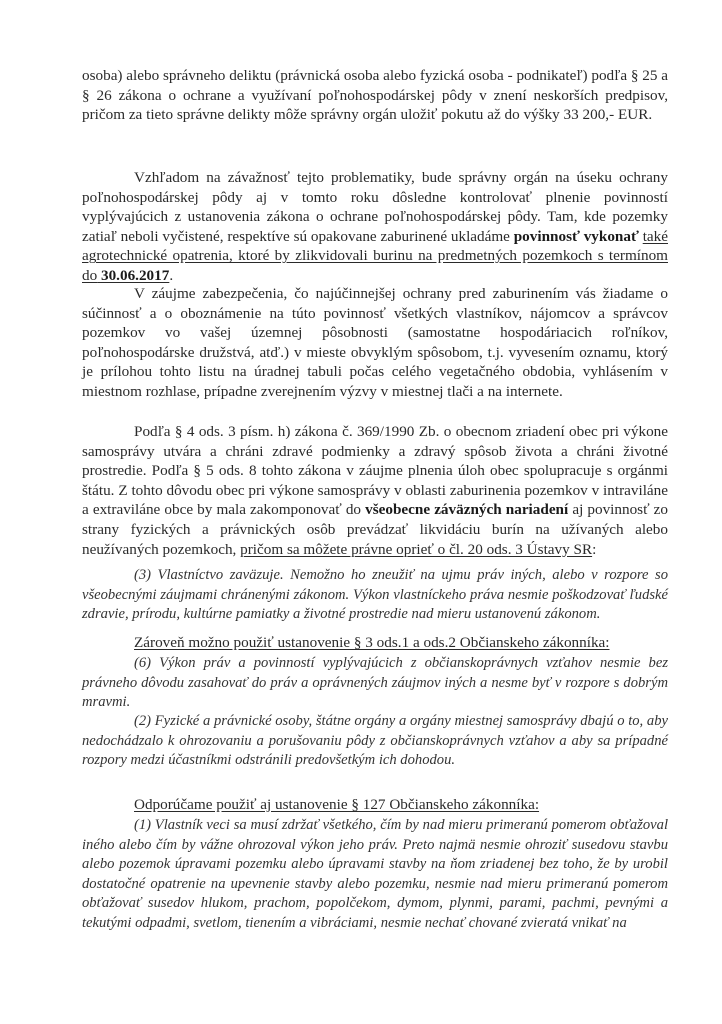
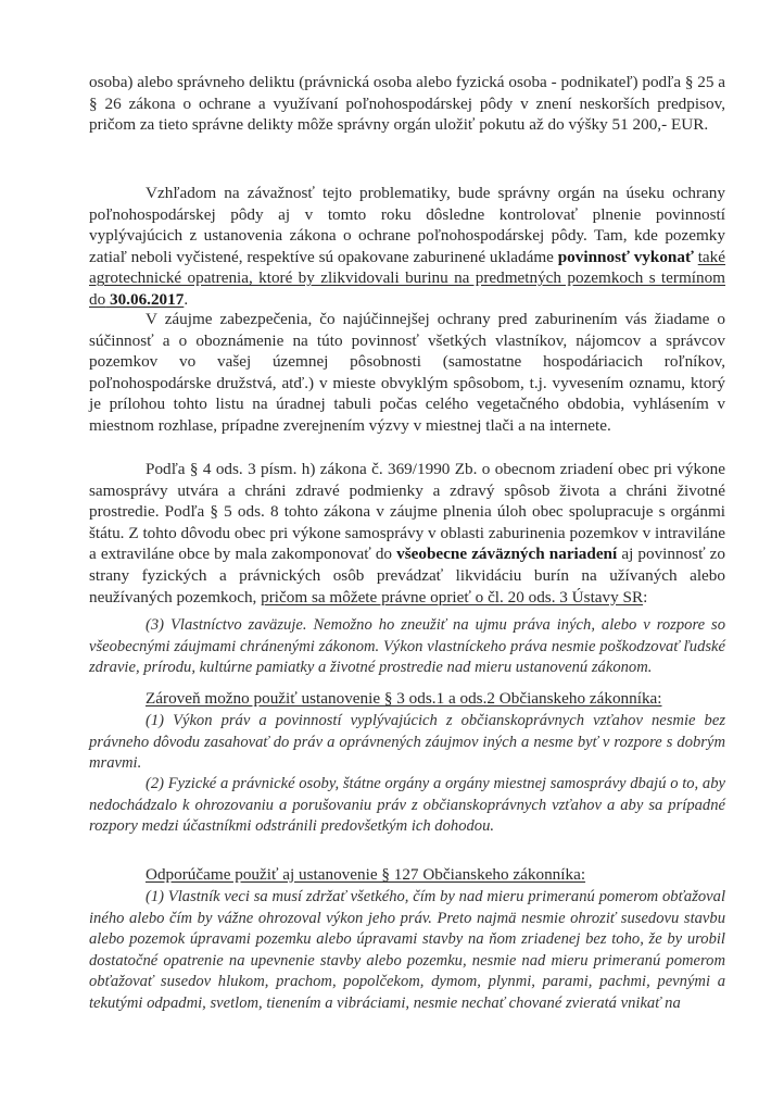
- osoba) alebo správneho deliktu (právnická osoba alebo fyzická osoba - podnikateľ) podľa § 25 a § 26 zákona o ochrane a využívaní poľnohospodárskej pôdy v znení neskorších predpisov, pričom za tieto správne delikty môže správny orgán uložiť pokutu až do výšky 33 200,- EUR.
+ osoba) alebo správneho deliktu (právnická osoba alebo fyzická osoba - podnikateľ) podľa § 25 a § 26 zákona o ochrane a využívaní poľnohospodárskej pôdy v znení neskorších predpisov, pričom za tieto správne delikty môže správny orgán uložiť pokutu až do výšky 51 200,- EUR.
  Vzhľadom na závažnosť tejto problematiky, bude správny orgán na úseku ochrany poľnohospodárskej pôdy aj v tomto roku dôsledne kontrolovať plnenie povinností vyplývajúcich z ustanovenia zákona o ochrane poľnohospodárskej pôdy. Tam, kde pozemky zatiaľ neboli vyčistené, respektíve sú opakovane zaburinené ukladáme povinnosť vykonať také agrotechnické opatrenia, ktoré by zlikvidovali burinu na predmetných pozemkoch s termínom do 30.06.2017.
  V záujme zabezpečenia, čo najúčinnejšej ochrany pred zaburinením vás žiadame o súčinnosť a o oboznámenie na túto povinnosť všetkých vlastníkov, nájomcov a správcov pozemkov vo vašej územnej pôsobnosti (samostatne hospodáriacich roľníkov, poľnohospodárske družstvá, atď.) v mieste obvyklým spôsobom, t.j. vyvesením oznamu, ktorý je prílohou tohto listu na úradnej tabuli počas celého vegetačného obdobia, vyhlásením v miestnom rozhlase, prípadne zverejnením výzvy v miestnej tlači a na internete.
  Podľa § 4 ods. 3 písm. h) zákona č. 369/1990 Zb. o obecnom zriadení obec pri výkone samosprávy utvára a chráni zdravé podmienky a zdravý spôsob života a chráni životné prostredie. Podľa § 5 ods. 8 tohto zákona v záujme plnenia úloh obec spolupracuje s orgánmi štátu. Z tohto dôvodu obec pri výkone samosprávy v oblasti zaburinenia pozemkov v intraviláne a extraviláne obce by mala zakomponovať do všeobecne záväzných nariadení aj povinnosť zo strany fyzických a právnických osôb prevádzať likvidáciu burín na užívaných alebo neužívaných pozemkoch, pričom sa môžete právne oprieť o čl. 20 ods. 3 Ústavy SR:
- (3) Vlastníctvo zaväzuje. Nemožno ho zneužiť na ujmu práv iných, alebo v rozpore so všeobecnými záujmami chránenými zákonom. Výkon vlastníckeho práva nesmie poškodzovať ľudské zdravie, prírodu, kultúrne pamiatky a životné prostredie nad mieru ustanovenú zákonom.
+ (3) Vlastníctvo zaväzuje. Nemožno ho zneužiť na ujmu práva iných, alebo v rozpore so všeobecnými záujmami chránenými zákonom. Výkon vlastníckeho práva nesmie poškodzovať ľudské zdravie, prírodu, kultúrne pamiatky a životné prostredie nad mieru ustanovenú zákonom.
  Zároveň možno použiť ustanovenie § 3 ods.1 a ods.2 Občianskeho zákonníka:
- (6) Výkon práv a povinností vyplývajúcich z občianskoprávnych vzťahov nesmie bez právneho dôvodu zasahovať do práv a oprávnených záujmov iných a nesme byť v rozpore s dobrým mravmi.
+ (1) Výkon práv a povinností vyplývajúcich z občianskoprávnych vzťahov nesmie bez právneho dôvodu zasahovať do práv a oprávnených záujmov iných a nesme byť v rozpore s dobrým mravmi.
- (2) Fyzické a právnické osoby, štátne orgány a orgány miestnej samosprávy dbajú o to, aby nedochádzalo k ohrozovaniu a porušovaniu pôdy z občianskoprávnych vzťahov a aby sa prípadné rozpory medzi účastníkmi odstránili predovšetkým ich dohodou.
+ (2) Fyzické a právnické osoby, štátne orgány a orgány miestnej samosprávy dbajú o to, aby nedochádzalo k ohrozovaniu a porušovaniu práv z občianskoprávnych vzťahov a aby sa prípadné rozpory medzi účastníkmi odstránili predovšetkým ich dohodou.
  Odporúčame použiť aj ustanovenie § 127 Občianskeho zákonníka:
  (1) Vlastník veci sa musí zdržať všetkého, čím by nad mieru primeranú pomerom obťažoval iného alebo čím by vážne ohrozoval výkon jeho práv. Preto najmä nesmie ohroziť susedovu stavbu alebo pozemok úpravami pozemku alebo úpravami stavby na ňom zriadenej bez toho, že by urobil dostatočné opatrenie na upevnenie stavby alebo pozemku, nesmie nad mieru primeranú pomerom obťažovať susedov hlukom, prachom, popolčekom, dymom, plynmi, parami, pachmi, pevnými a tekutými odpadmi, svetlom, tienením a vibráciami, nesmie nechať chované zvieratá vnikať na
